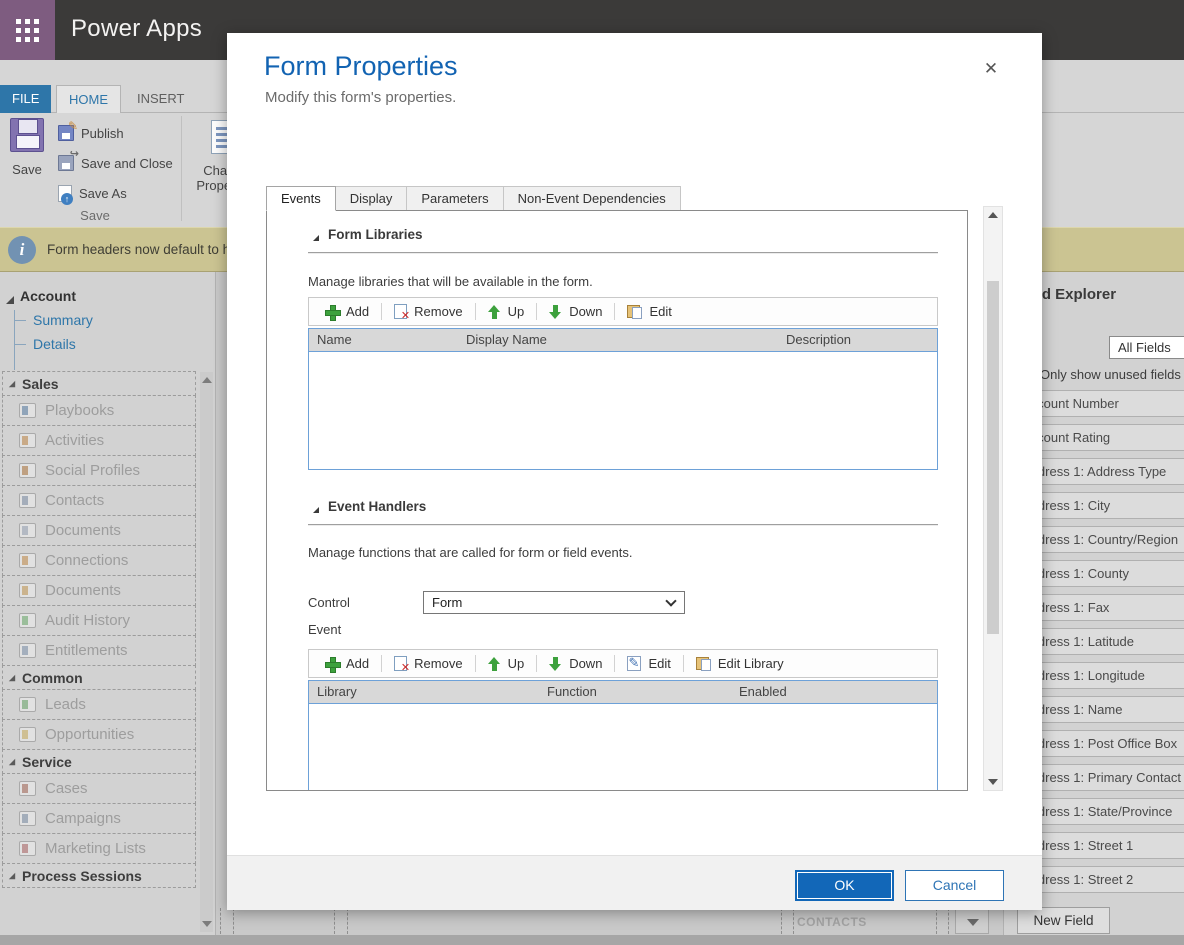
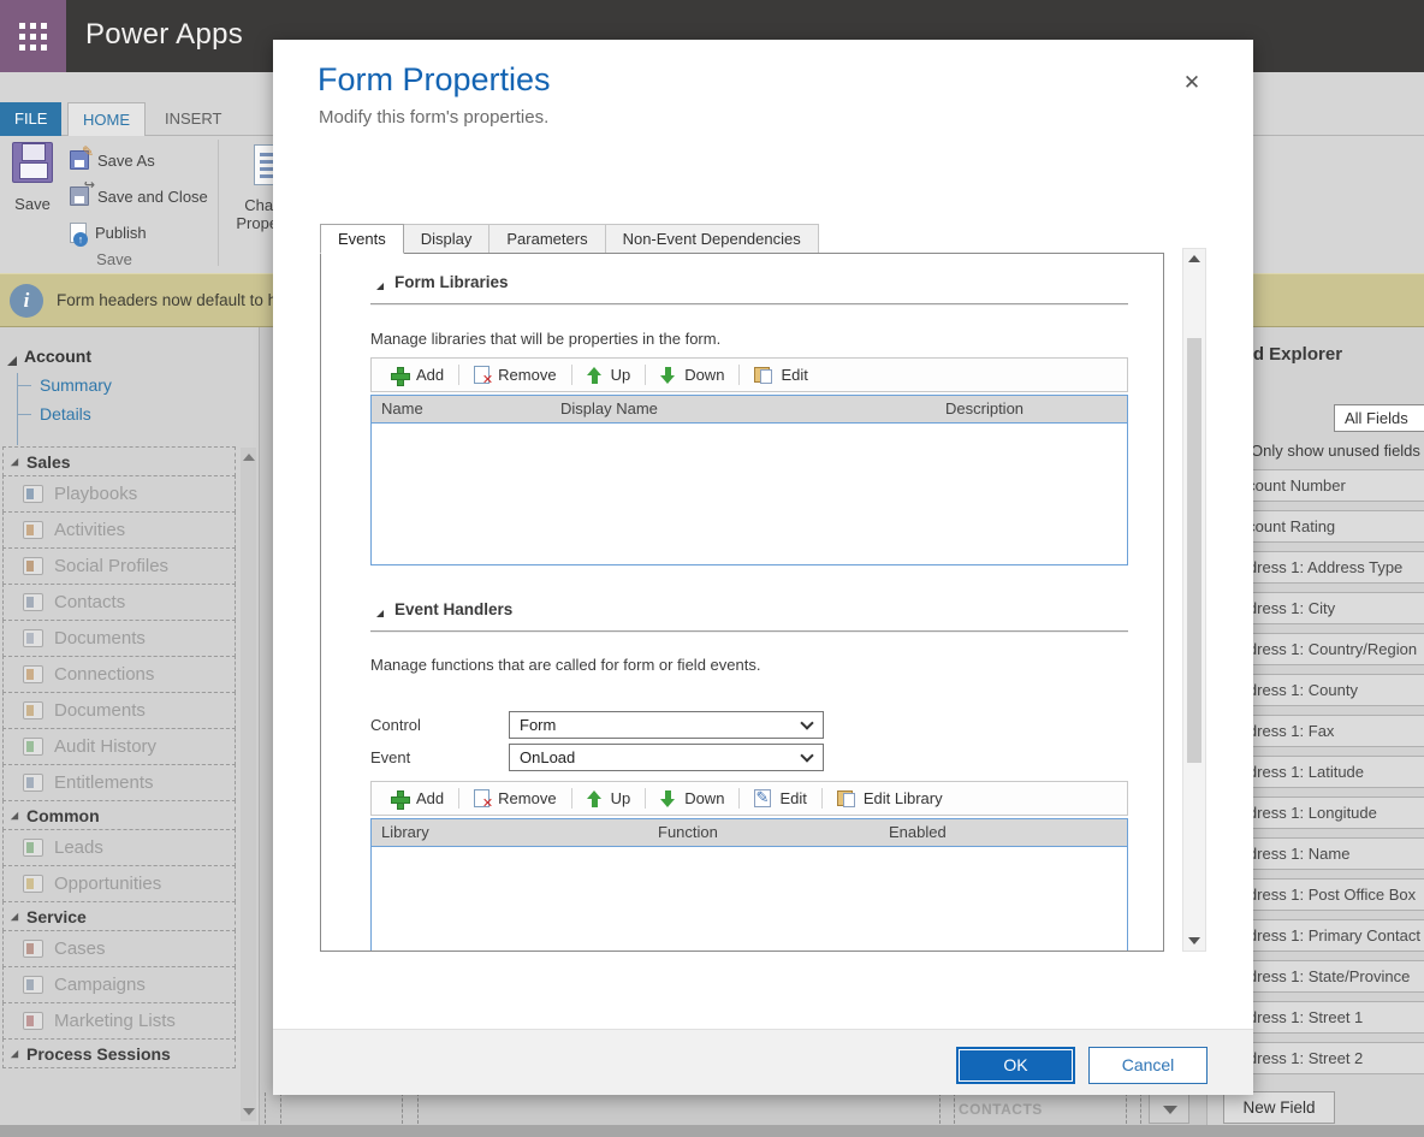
  CONTACTS
  Power Apps
  FILE
  HOME
  INSERT
  Save
- Publish
+ Save As
  Save and Close
- Save As
+ Publish
  Save
  i
  Form headers now default to
  Account
  Summary
  Details
  Sales
  Playbooks
  Activities
  Social Profiles
  Contacts
  Documents
  Connections
  Documents
  Audit History
  Entitlements
  Common
  Leads
  Opportunities
  Service
  Cases
  Campaigns
  Marketing Lists
  Process Sessions
  All Fields
  Only show unused fields
  ount Number
  ount Rating
  ress 1: Address Type
  ress 1: City
  ress 1: Country/Region
  ress 1: County
  ress 1: Fax
  ress 1: Latitude
  ress 1: Longitude
  ress 1: Name
  ress 1: Post Office Box
  ress 1: Primary Contact
  ress 1: State/Province
  ress 1: Street 1
  ress 1: Street 2
  New Field
  Form Properties
  Modify this form's properties.
  ✕
  Events
  Display
  Parameters
  Non-Event Dependencies
  Form Libraries
- Manage libraries that will be available in the form.
+ Manage libraries that will be properties in the form.
  Add
  Remove
  Up
  Down
  Edit
  Name
  Display Name
  Description
  Event Handlers
  Manage functions that are called for form or field events.
  Control
  Form
  Event
+ OnLoad
  Add
  Remove
  Up
  Down
  Edit
  Edit Library
  Library
  Function
  Enabled
  OK
  Cancel
